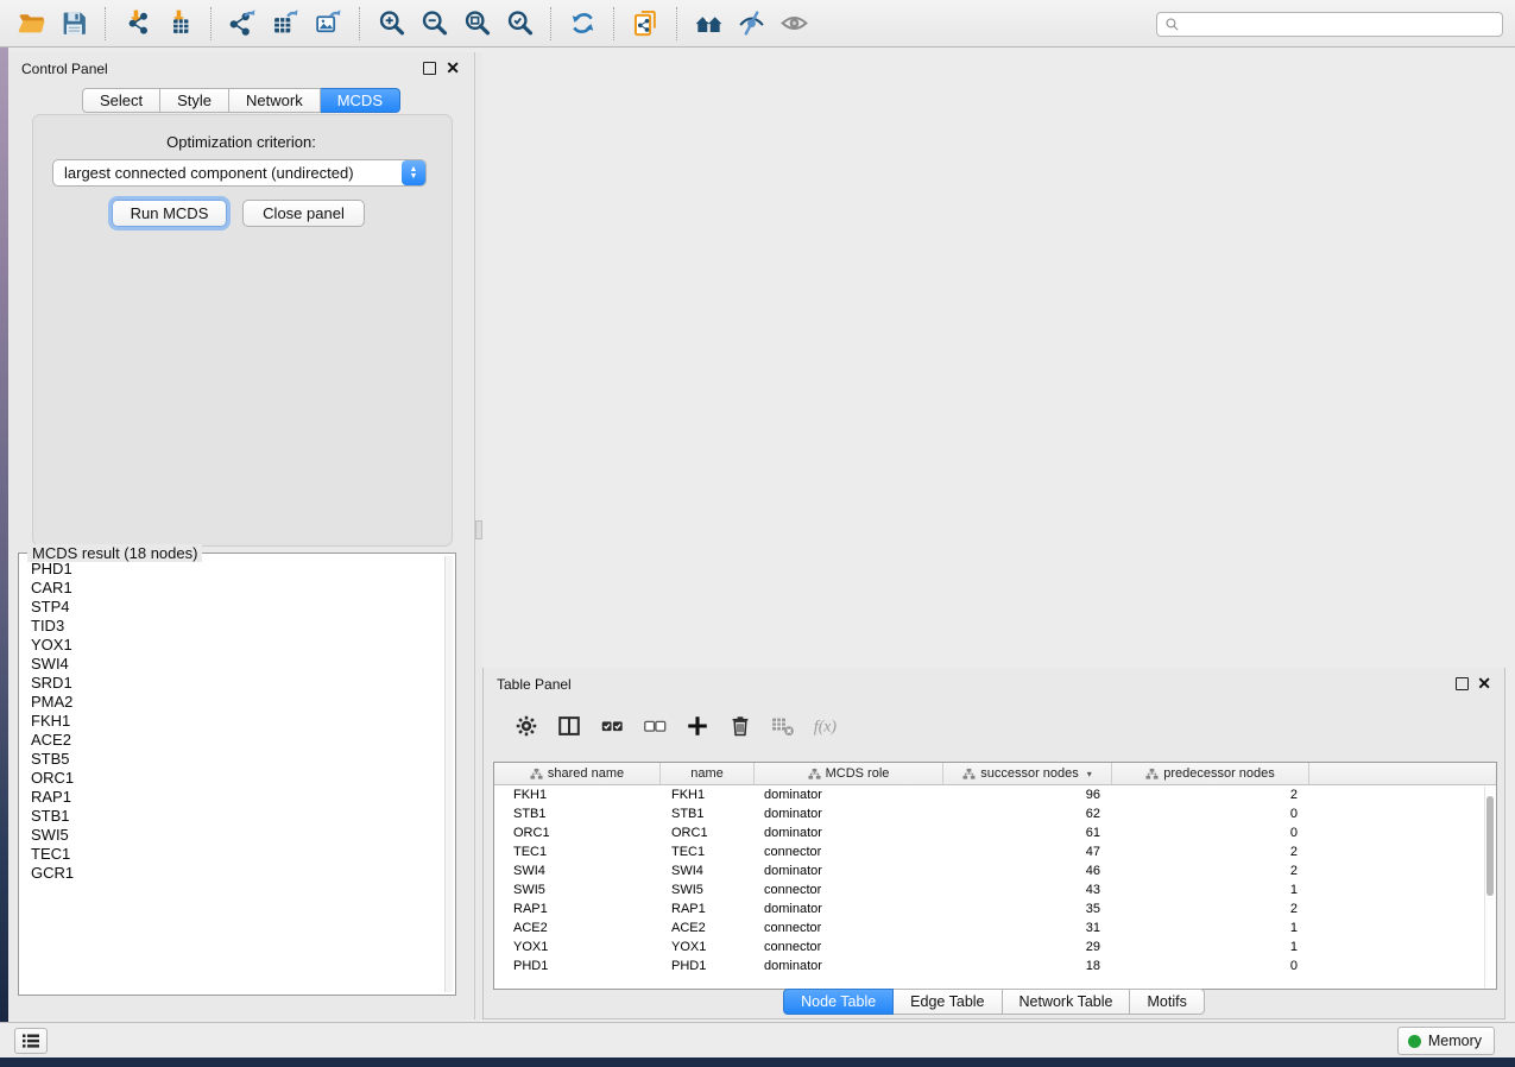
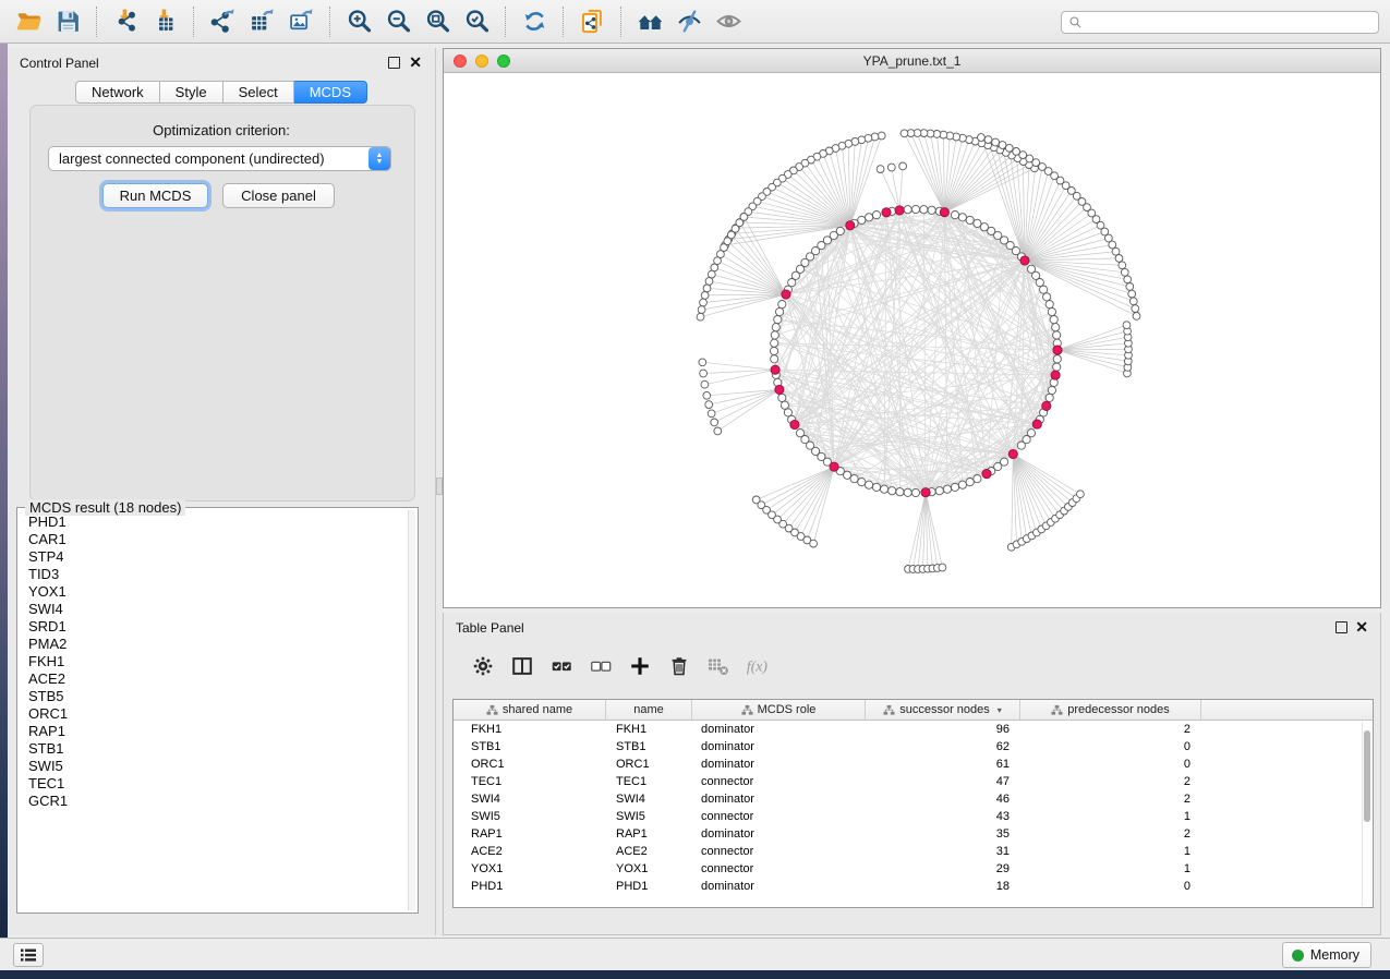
  Control Panel
  ✕
- Select
+ Network
  Style
- Network
+ Select
  MCDS
  Optimization criterion:
  largest connected component (undirected)
  Run MCDS
  Close panel
  MCDS result (18 nodes)
  PHD1
  CAR1
  STP4
  TID3
  YOX1
  SWI4
  SRD1
  PMA2
  FKH1
  ACE2
  STB5
  ORC1
  RAP1
  STB1
  SWI5
  TEC1
  GCR1
+ YPA_prune.txt_1
  Table Panel
  ✕
  f(x)
  shared name
  name
  MCDS role
  successor nodes
  ▾
  predecessor nodes
  FKH1
  FKH1
  dominator
  96
  2
  STB1
  STB1
  dominator
  62
  0
  ORC1
  ORC1
  dominator
  61
  0
  TEC1
  TEC1
  connector
  47
  2
  SWI4
  SWI4
  dominator
  46
  2
  SWI5
  SWI5
  connector
  43
  1
  RAP1
  RAP1
  dominator
  35
  2
  ACE2
  ACE2
  connector
  31
  1
  YOX1
  YOX1
  connector
  29
  1
  PHD1
  PHD1
  dominator
  18
  0
- Node Table
- Edge Table
- Network Table
- Motifs
  Memory
